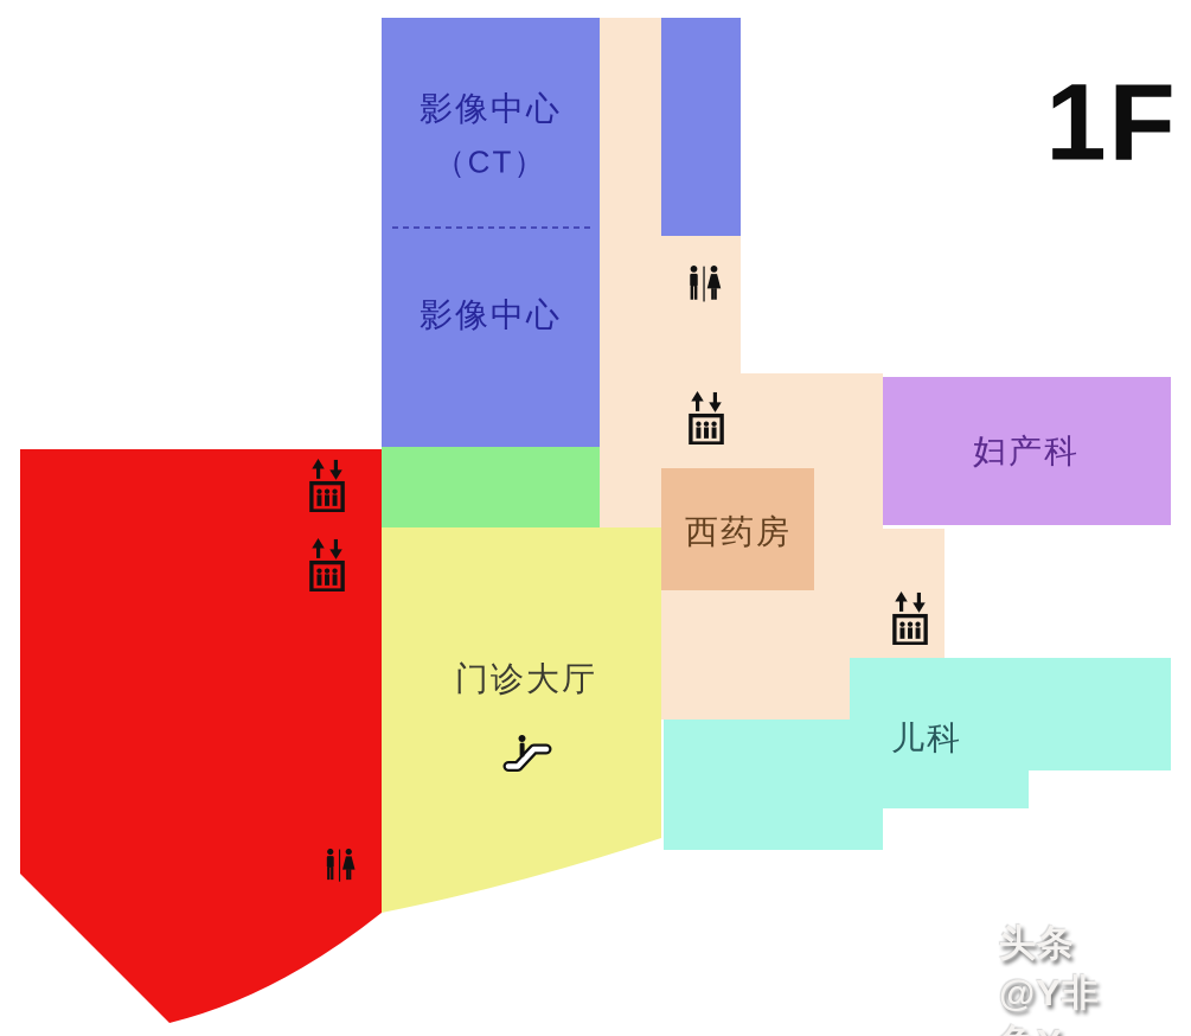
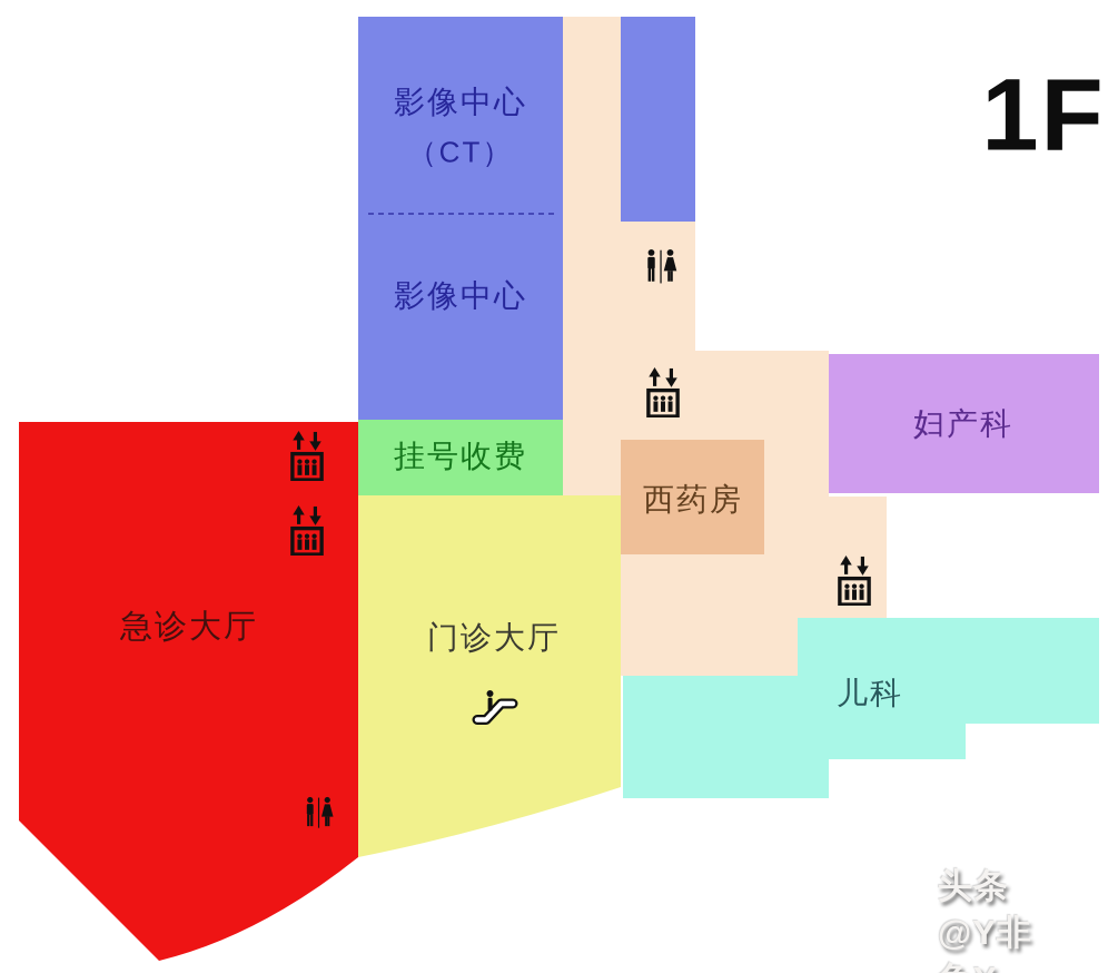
  影像中心
  （CT）
  影像中心
+ 挂号收费
+ 急诊大厅
  门诊大厅
  西药房
  妇产科
  儿科
  1F
  头条@Y非
